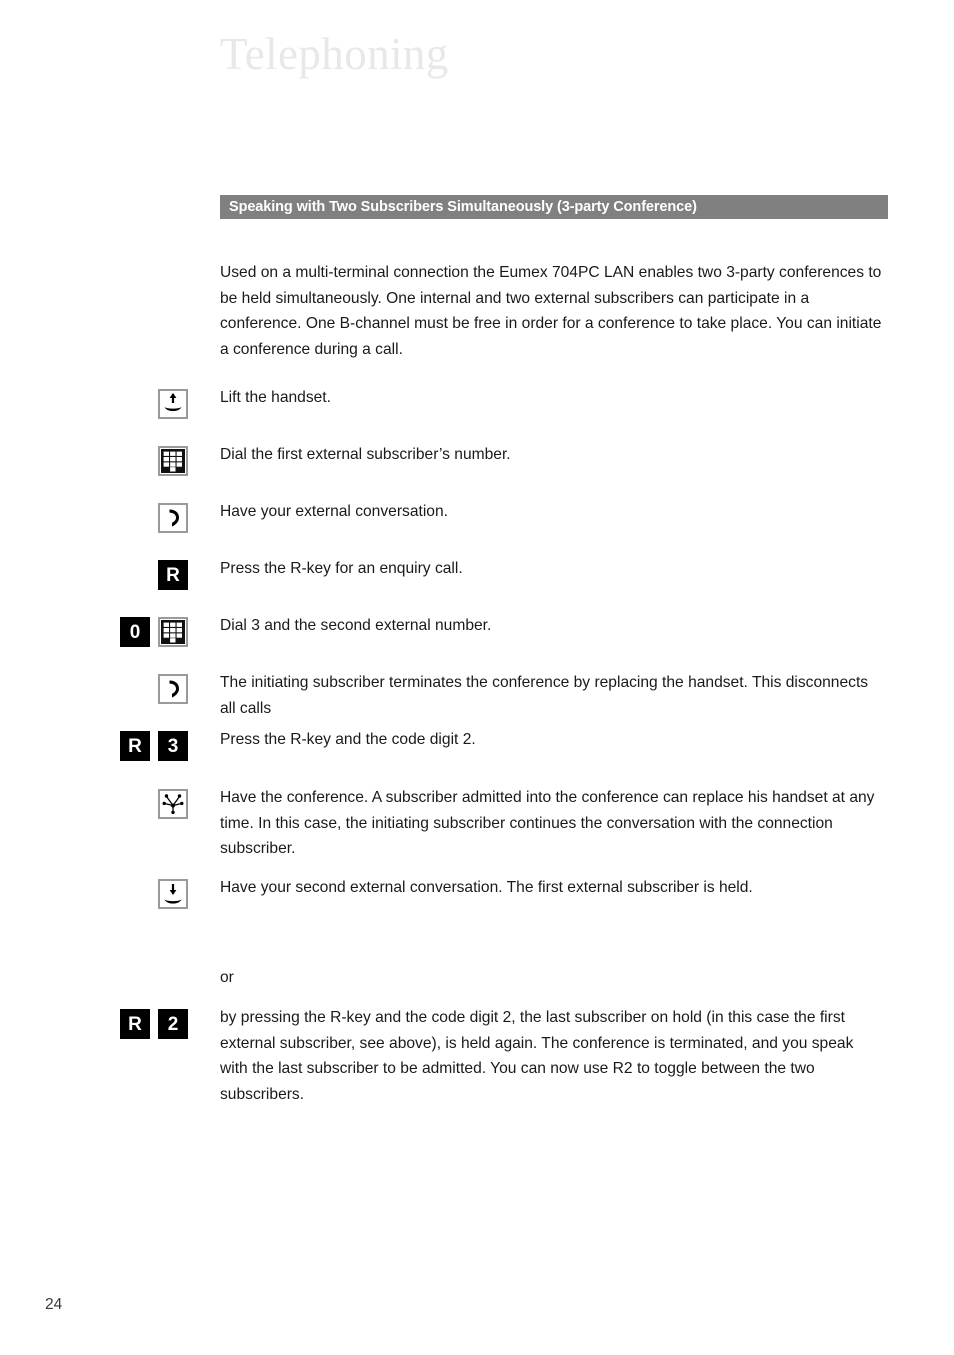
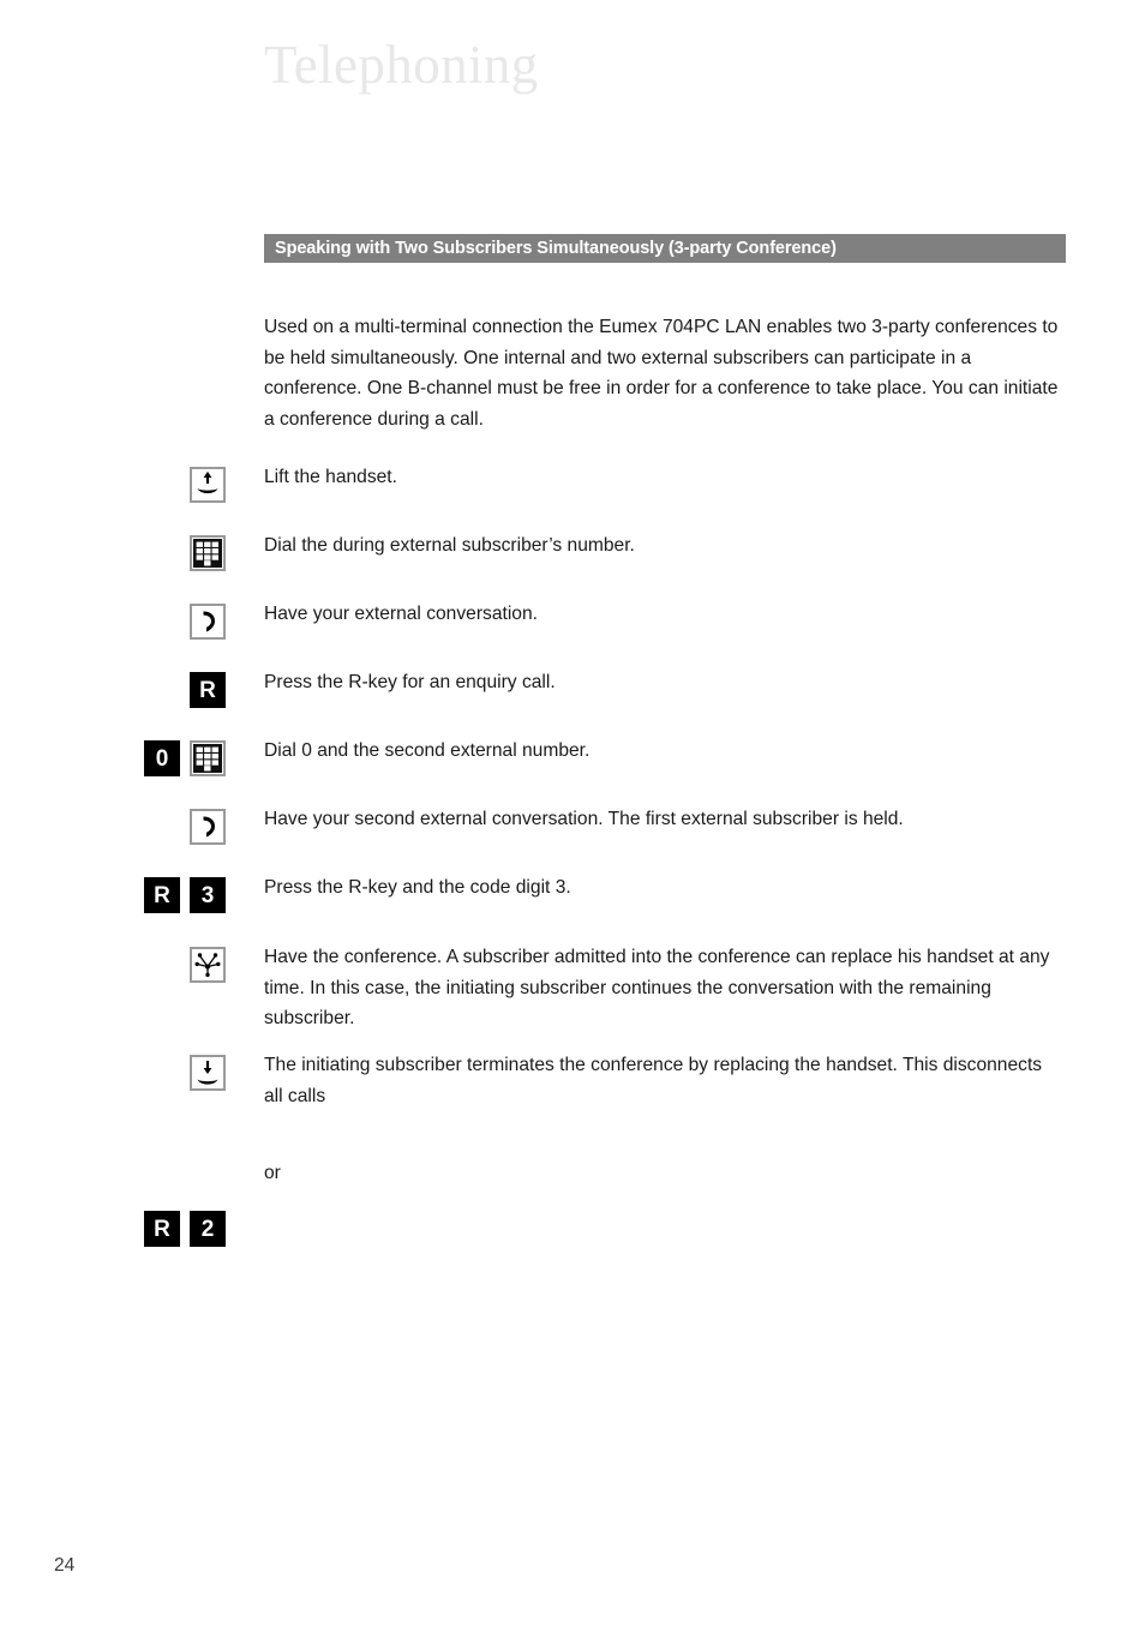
  Speaking with Two Subscribers Simultaneously (3-party Conference)
  Used on a multi-terminal connection the Eumex 704PC LAN enables two 3-party conferences to be held simultaneously. One internal and two external subscribers can participate in a conference. One B-channel must be free in order for a conference to take place. You can initiate a conference during a call.
  Lift the handset.
- Dial the first external subscriber’s number.
+ Dial the during external subscriber’s number.
  Have your external conversation.
  R
  Press the R-key for an enquiry call.
  0
- Dial 3 and the second external number.
+ Dial 0 and the second external number.
- The initiating subscriber terminates the conference by replacing the handset. This disconnects all calls
+ Have your second external conversation. The first external subscriber is held.
  R
  3
- Press the R-key and the code digit 2.
+ Press the R-key and the code digit 3.
- Have the conference. A subscriber admitted into the conference can replace his handset at any time. In this case, the initiating subscriber continues the conversation with the connection subscriber.
+ Have the conference. A subscriber admitted into the conference can replace his handset at any time. In this case, the initiating subscriber continues the conversation with the remaining subscriber.
- Have your second external conversation. The first external subscriber is held.
+ The initiating subscriber terminates the conference by replacing the handset. This disconnects all calls
  or
  R
  2
- by pressing the R-key and the code digit 2, the last subscriber on hold (in this case the first external subscriber, see above), is held again. The conference is terminated, and you speak with the last subscriber to be admitted. You can now use R2 to toggle between the two subscribers.
  24
